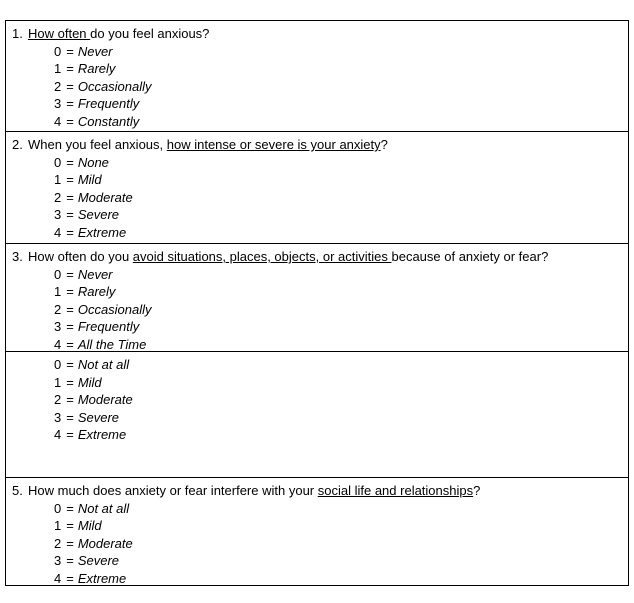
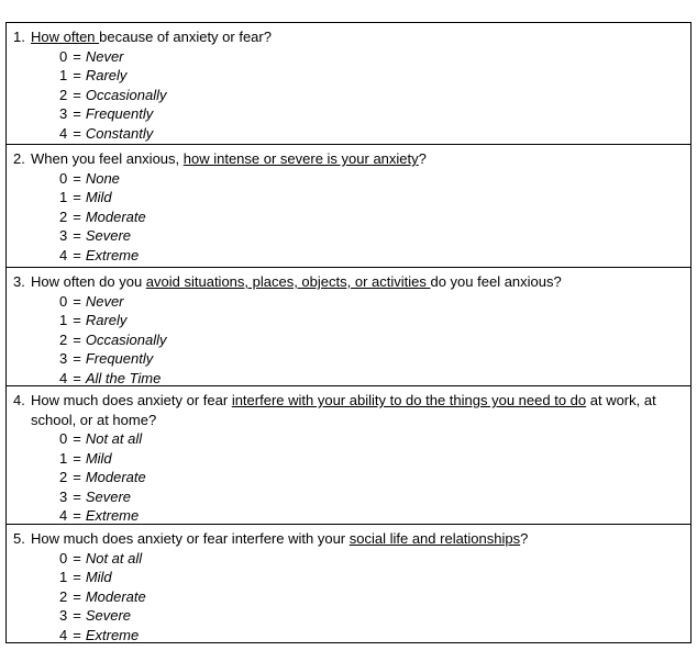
  1.
- How often do you feel anxious?
+ How often because of anxiety or fear?
  0 = Never
  1 = Rarely
  2 = Occasionally
  3 = Frequently
  4 = Constantly
  2.
  When you feel anxious, how intense or severe is your anxiety?
  0 = None
  1 = Mild
  2 = Moderate
  3 = Severe
  4 = Extreme
  3.
- How often do you avoid situations, places, objects, or activities because of anxiety or fear?
+ How often do you avoid situations, places, objects, or activities do you feel anxious?
  0 = Never
  1 = Rarely
  2 = Occasionally
  3 = Frequently
  4 = All the Time
+ 4.
+ How much does anxiety or fear interfere with your ability to do the things you need to do at work, at school, or at home?
  0 = Not at all
  1 = Mild
  2 = Moderate
  3 = Severe
  4 = Extreme
  5.
  How much does anxiety or fear interfere with your social life and relationships?
  0 = Not at all
  1 = Mild
  2 = Moderate
  3 = Severe
  4 = Extreme
